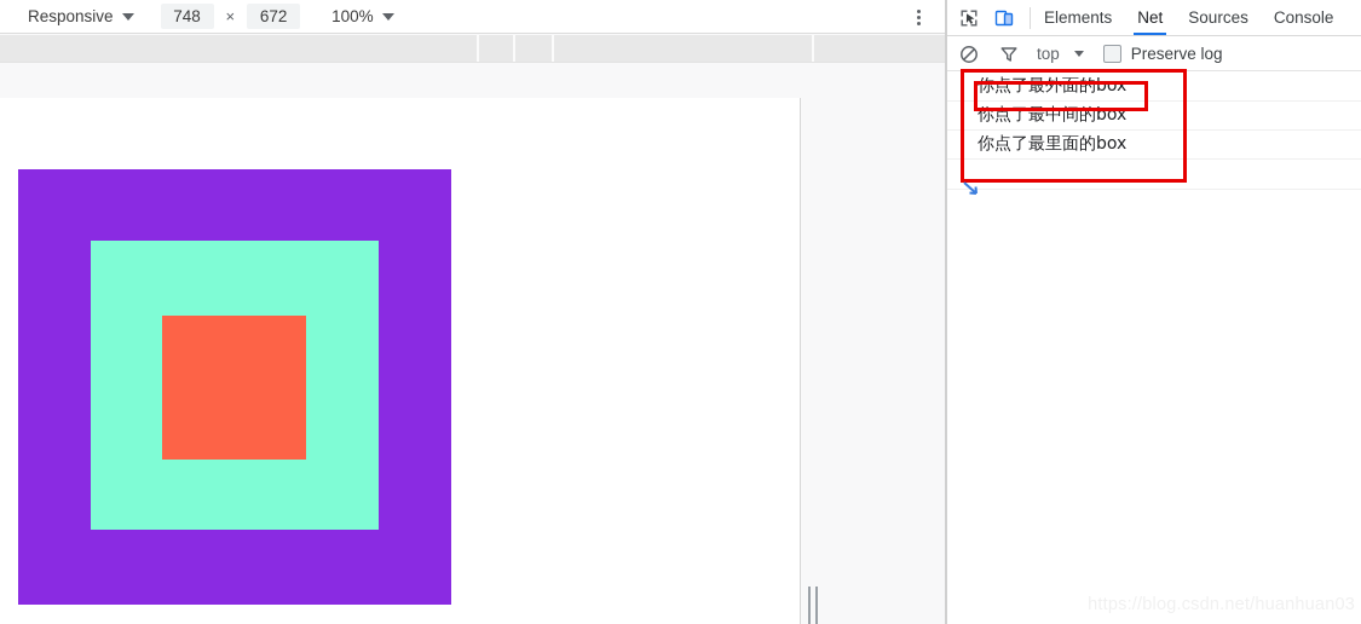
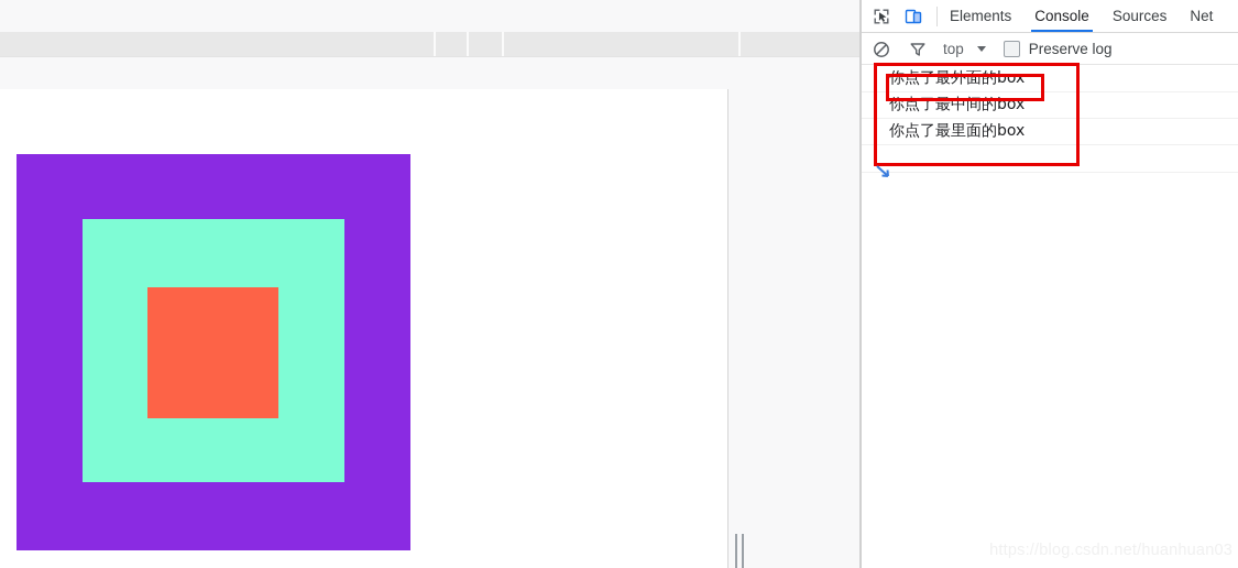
- Responsive
- 748
- ×
- 672
- 100%
  Elements
- Net
+ Console
  Sources
- Console
+ Net
  top
  Preserve log
  你点了最外面的box
  你点了最中间的box
  你点了最里面的box
